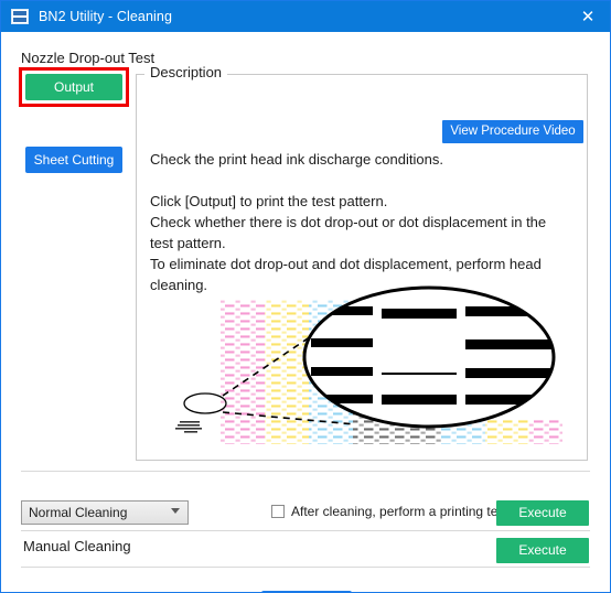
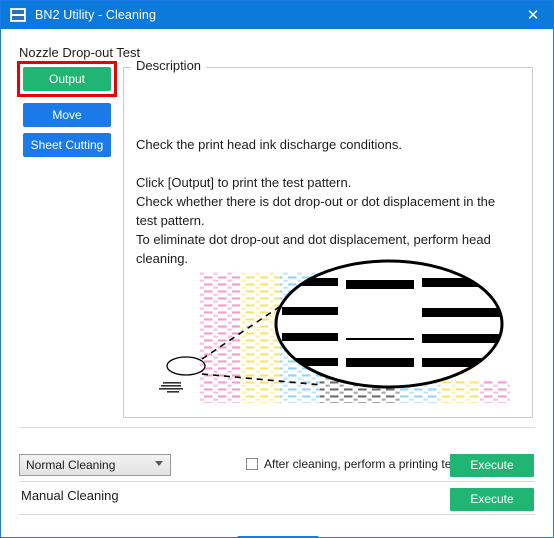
  BN2 Utility - Cleaning
  ✕
  Nozzle Drop-out Test
  Output
+ Move
  Sheet Cutting
  Description
- View Procedure Video
  Check the print head ink discharge conditions.
  Click [Output] to print the test pattern.
  Check whether there is dot drop-out or dot displacement in the
  test pattern.
  To eliminate dot drop-out and dot displacement, perform head
  cleaning.
  Normal Cleaning
  After cleaning, perform a printing te
  Execute
  Manual Cleaning
  Execute
